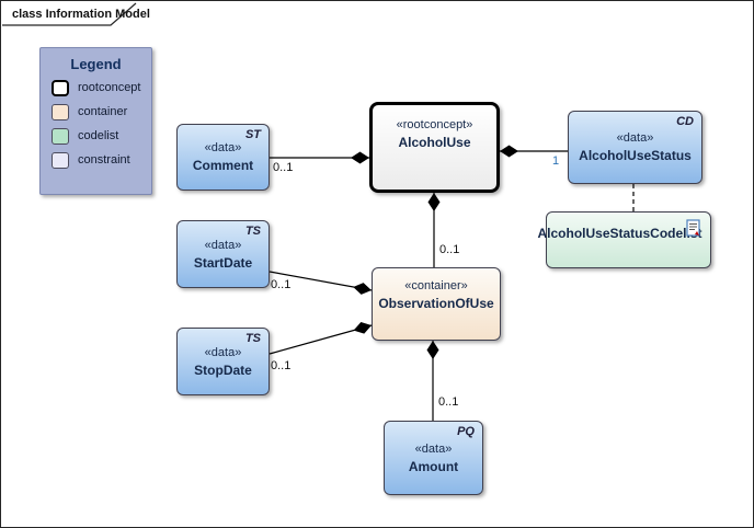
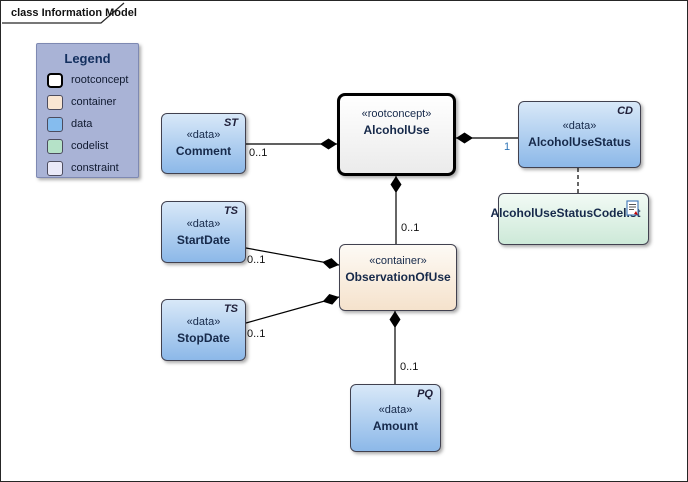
  class Information Model
  Legend
  rootconcept
  container
+ data
  codelist
  constraint
  ST
  «data»
  Comment
  TS
  «data»
  StartDate
  TS
  «data»
  StopDate
  «rootconcept»
  AlcoholUse
  «container»
  ObservationOfUse
  PQ
  «data»
  Amount
  CD
  «data»
  AlcoholUseStatus
  AlcoholUseStatusCodel
  0..1
  1
  0..1
  0..1
  0..1
  0..1
